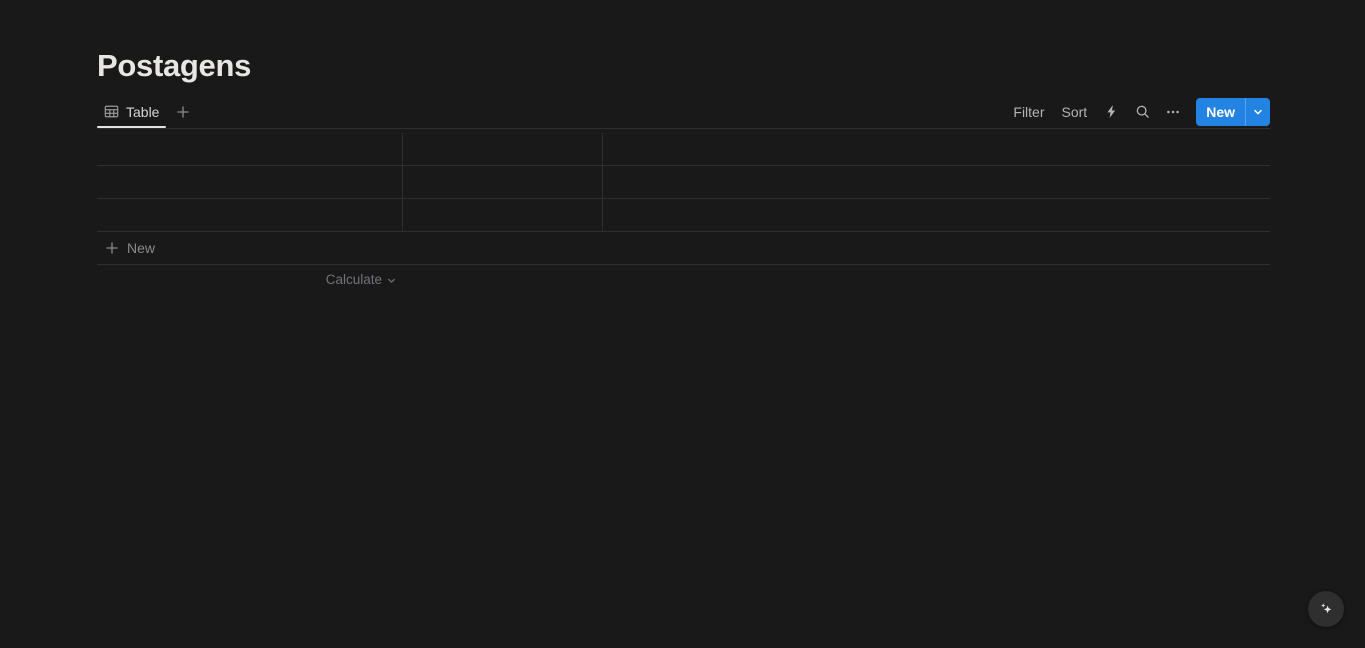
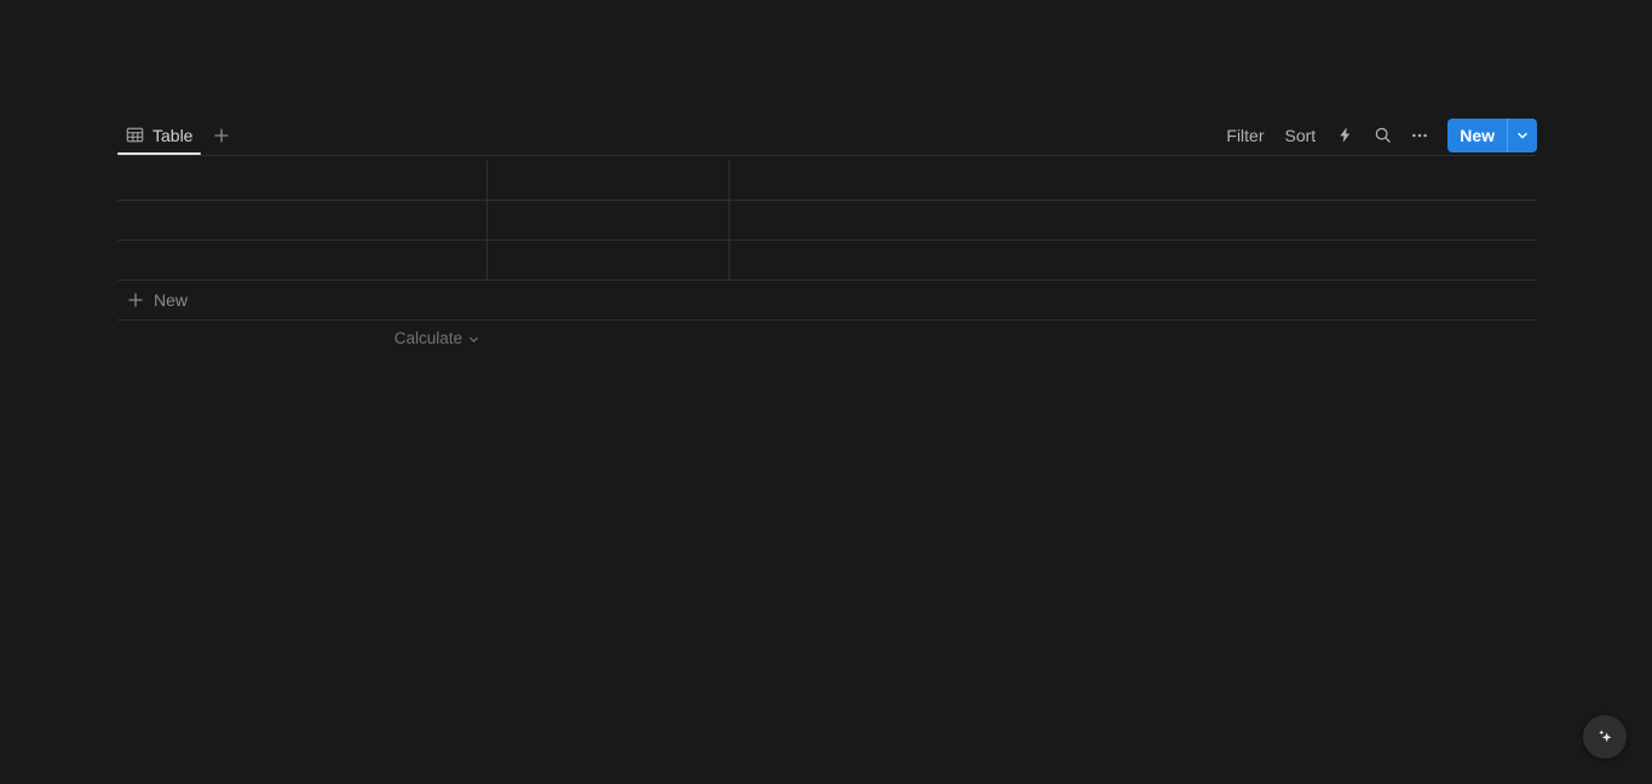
- Postagens
  Table
  Filter
  Sort
  New
  New
  Calculate
